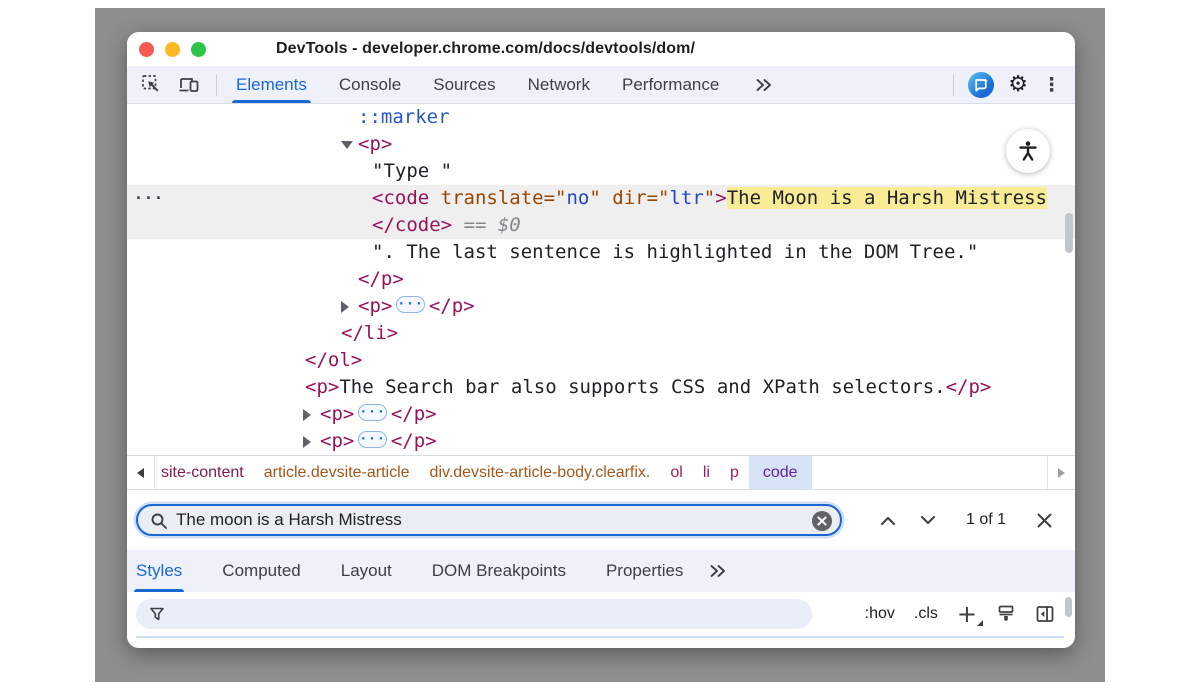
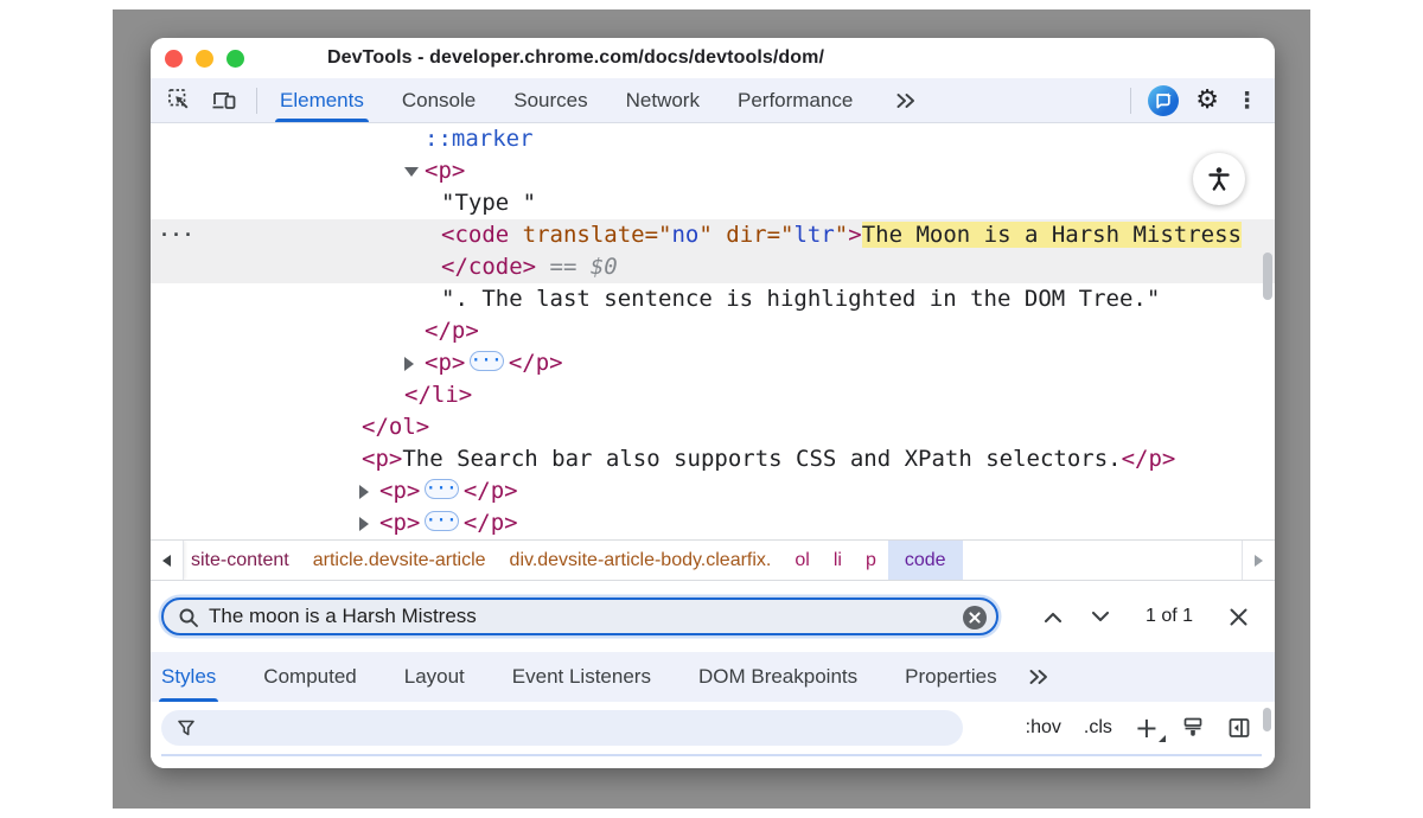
  DevTools - developer.chrome.com/docs/devtools/dom/
  Elements
  Console
  Sources
  Network
  Performance
  ⚙
  ⋮
  ::marker
  <p>
  "Type "
  ···
  <code translate="no" dir="ltr">The Moon is a Harsh Mistress
  </code> == $0
  ". The last sentence is highlighted in the DOM Tree."
  </p>
  <p> ··· </p>
  </li>
  </ol>
  <p>The Search bar also supports CSS and XPath selectors.</p>
  <p> ··· </p>
  <p> ··· </p>
  site-content
  article.devsite-article
  div.devsite-article-body.clearfix.
  ol
  li
  p
  code
  The moon is a Harsh Mistress
  1 of 1
  Styles
  Computed
  Layout
+ Event Listeners
  DOM Breakpoints
  Properties
  :hov
  .cls
  +
